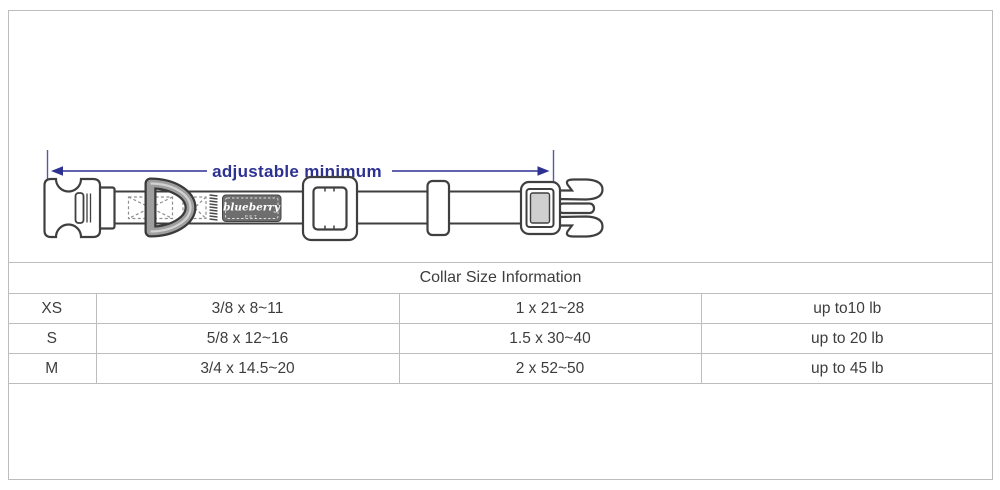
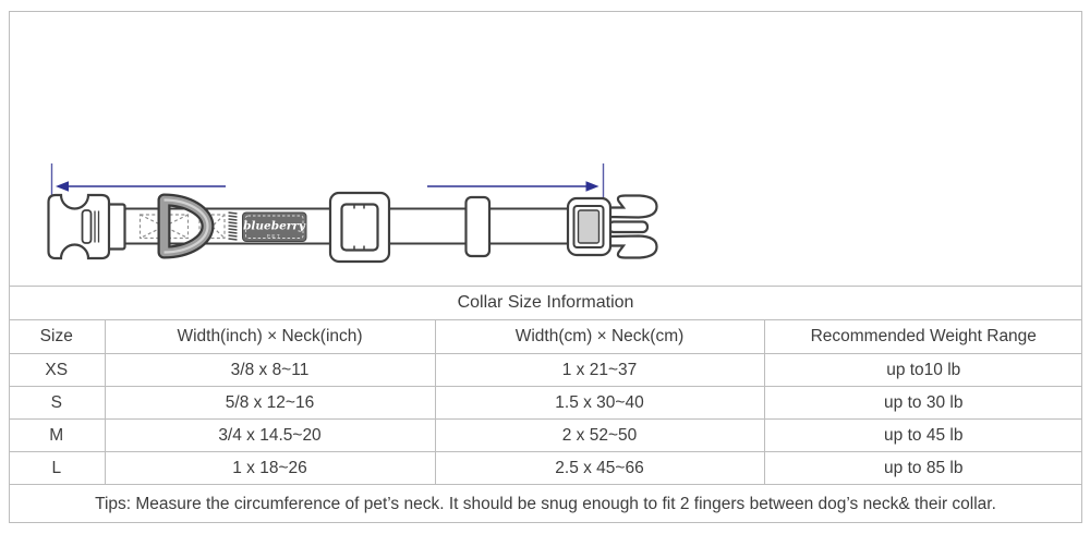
- adjustable minimum
  Collar Size Information
+ Size	Width(inch) × Neck(inch)	Width(cm) × Neck(cm)	Recommended Weight Range
- XS	3/8 x 8~11	1 x 21~28	up to10 lb
+ XS	3/8 x 8~11	1 x 21~37	up to10 lb
- S	5/8 x 12~16	1.5 x 30~40	up to 20 lb
+ S	5/8 x 12~16	1.5 x 30~40	up to 30 lb
  M	3/4 x 14.5~20	2 x 52~50	up to 45 lb
+ L	1 x 18~26	2.5 x 45~66	up to 85 lb
+ Tips: Measure the circumference of pet’s neck. It should be snug enough to fit 2 fingers between dog’s neck& their collar.
